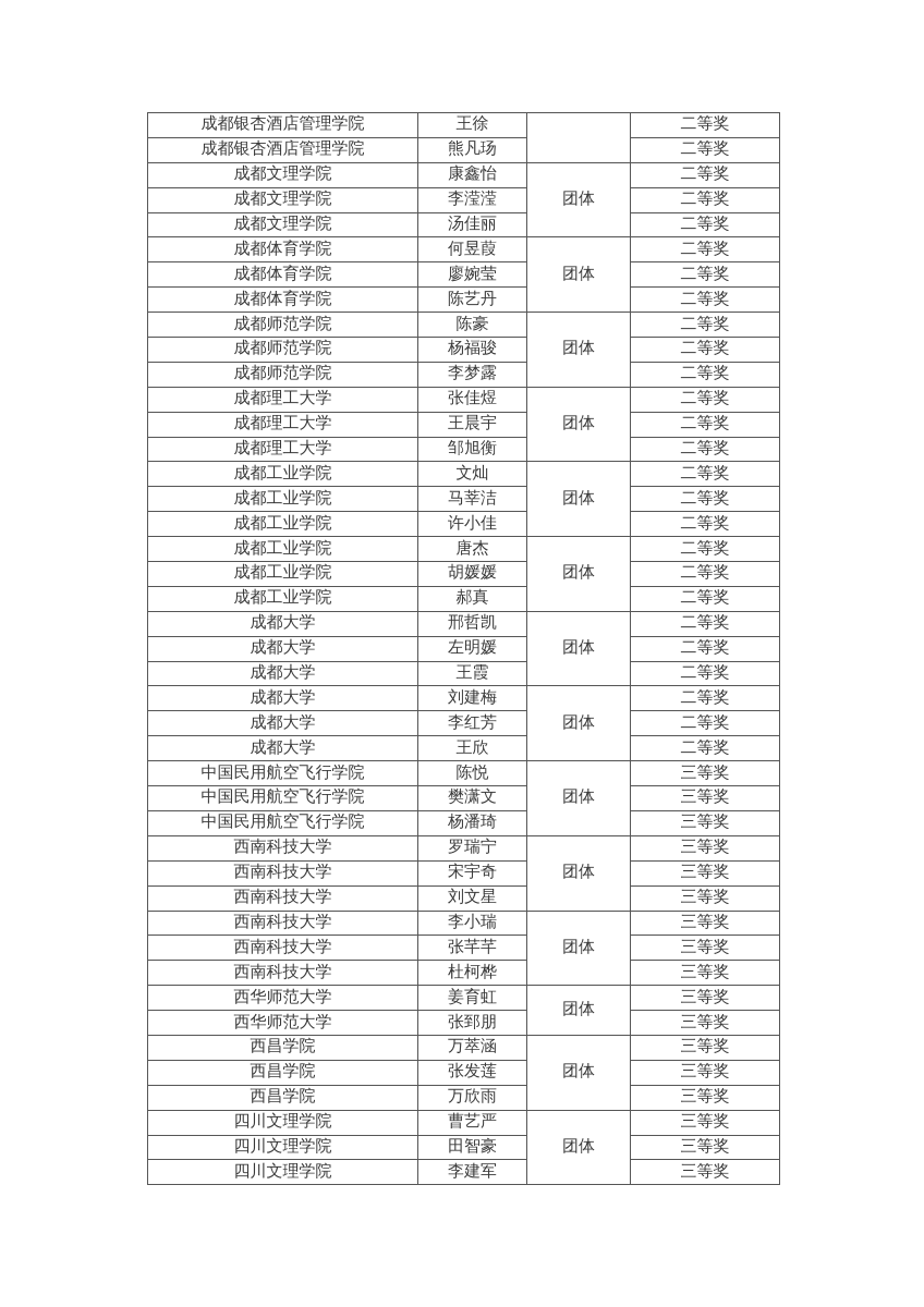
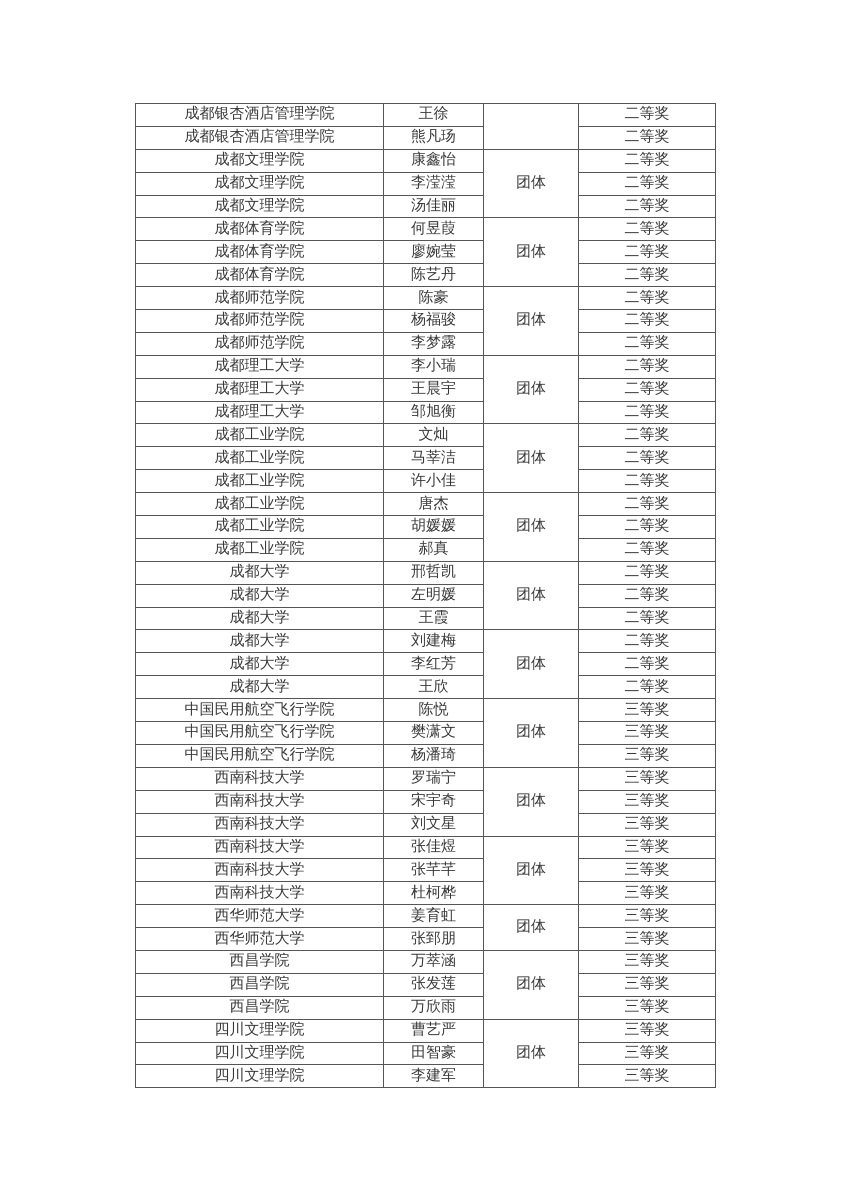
  成都银杏酒店管理学院	王徐		二等奖
  成都银杏酒店管理学院	熊凡玚	二等奖
  成都文理学院	康鑫怡	团体	二等奖
  成都文理学院	李滢滢	二等奖
  成都文理学院	汤佳丽	二等奖
  成都体育学院	何昱葭	团体	二等奖
  成都体育学院	廖婉莹	二等奖
  成都体育学院	陈艺丹	二等奖
  成都师范学院	陈豪	团体	二等奖
  成都师范学院	杨福骏	二等奖
  成都师范学院	李梦露	二等奖
- 成都理工大学	张佳煜	团体	二等奖
+ 成都理工大学	李小瑞	团体	二等奖
  成都理工大学	王晨宇	二等奖
  成都理工大学	邹旭衡	二等奖
  成都工业学院	文灿	团体	二等奖
  成都工业学院	马莘洁	二等奖
  成都工业学院	许小佳	二等奖
  成都工业学院	唐杰	团体	二等奖
  成都工业学院	胡媛媛	二等奖
  成都工业学院	郝真	二等奖
  成都大学	邢哲凯	团体	二等奖
  成都大学	左明媛	二等奖
  成都大学	王霞	二等奖
  成都大学	刘建梅	团体	二等奖
  成都大学	李红芳	二等奖
  成都大学	王欣	二等奖
  中国民用航空飞行学院	陈悦	团体	三等奖
  中国民用航空飞行学院	樊潇文	三等奖
  中国民用航空飞行学院	杨潘琦	三等奖
  西南科技大学	罗瑞宁	团体	三等奖
  西南科技大学	宋宇奇	三等奖
  西南科技大学	刘文星	三等奖
- 西南科技大学	李小瑞	团体	三等奖
+ 西南科技大学	张佳煜	团体	三等奖
  西南科技大学	张芊芊	三等奖
  西南科技大学	杜柯桦	三等奖
  西华师范大学	姜育虹	团体	三等奖
  西华师范大学	张郅朋	三等奖
  西昌学院	万萃涵	团体	三等奖
  西昌学院	张发莲	三等奖
  西昌学院	万欣雨	三等奖
  四川文理学院	曹艺严	团体	三等奖
  四川文理学院	田智豪	三等奖
  四川文理学院	李建军	三等奖
